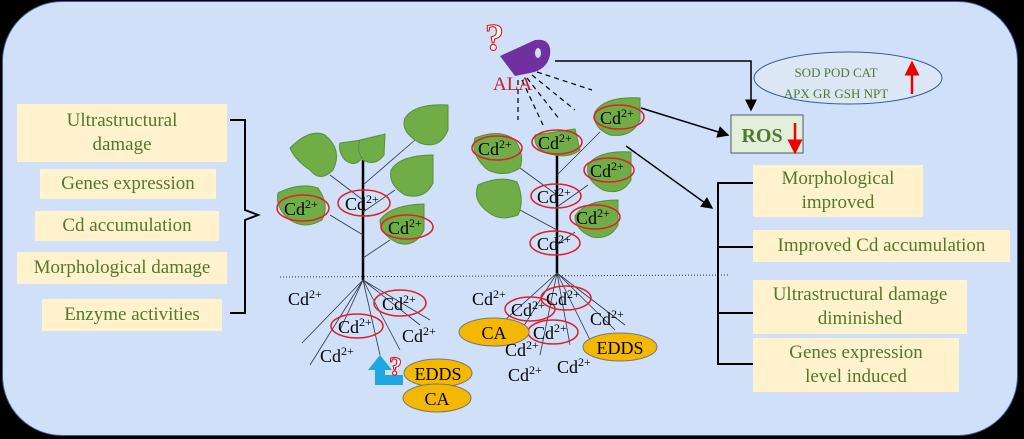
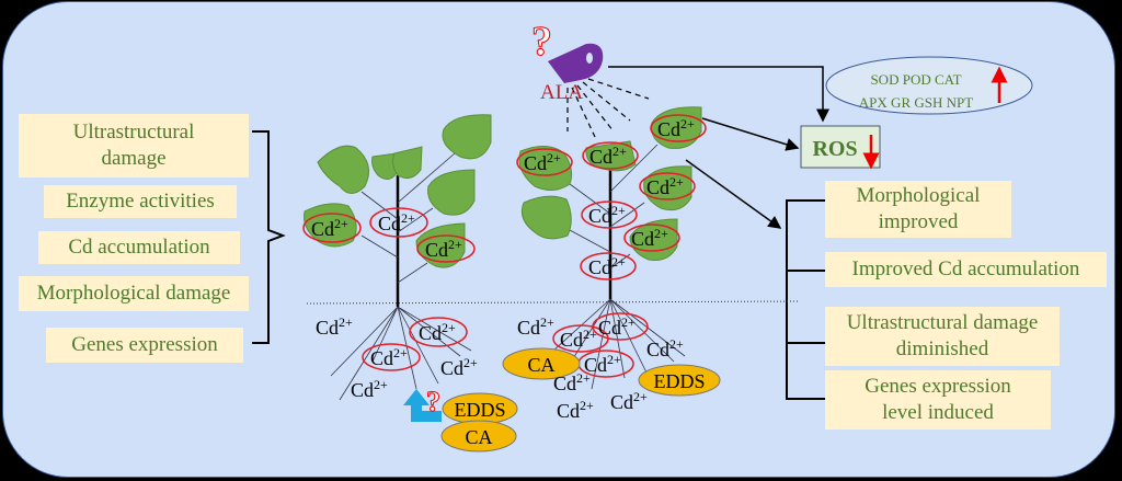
  Ultrastructural damage
- Genes expression
+ Enzyme activities
  Cd accumulation
  Morphological damage
- Enzyme activities
+ Genes expression
  Morphological improved
  Improved Cd accumulation
  Ultrastructural damage diminished
  Genes expression level induced
  Cd2+
  Cd2+
  Cd2+
  Cd2+
  Cd2+
  Cd2+
  Cd2+
  Cd2+
  Cd2+
  Cd2+
  Cd2+
  Cd2+
  Cd2+
  Cd2+
  Cd2+
  Cd2+
  Cd2+
  Cd2+
  Cd2+
  Cd2+
  Cd2+
  Cd2+
  Cd2+
  ALA
  ?
  ?
  SOD POD CAT
  APX GR GSH NPT
  ROS
  CA
  EDDS
  EDDS
  CA
